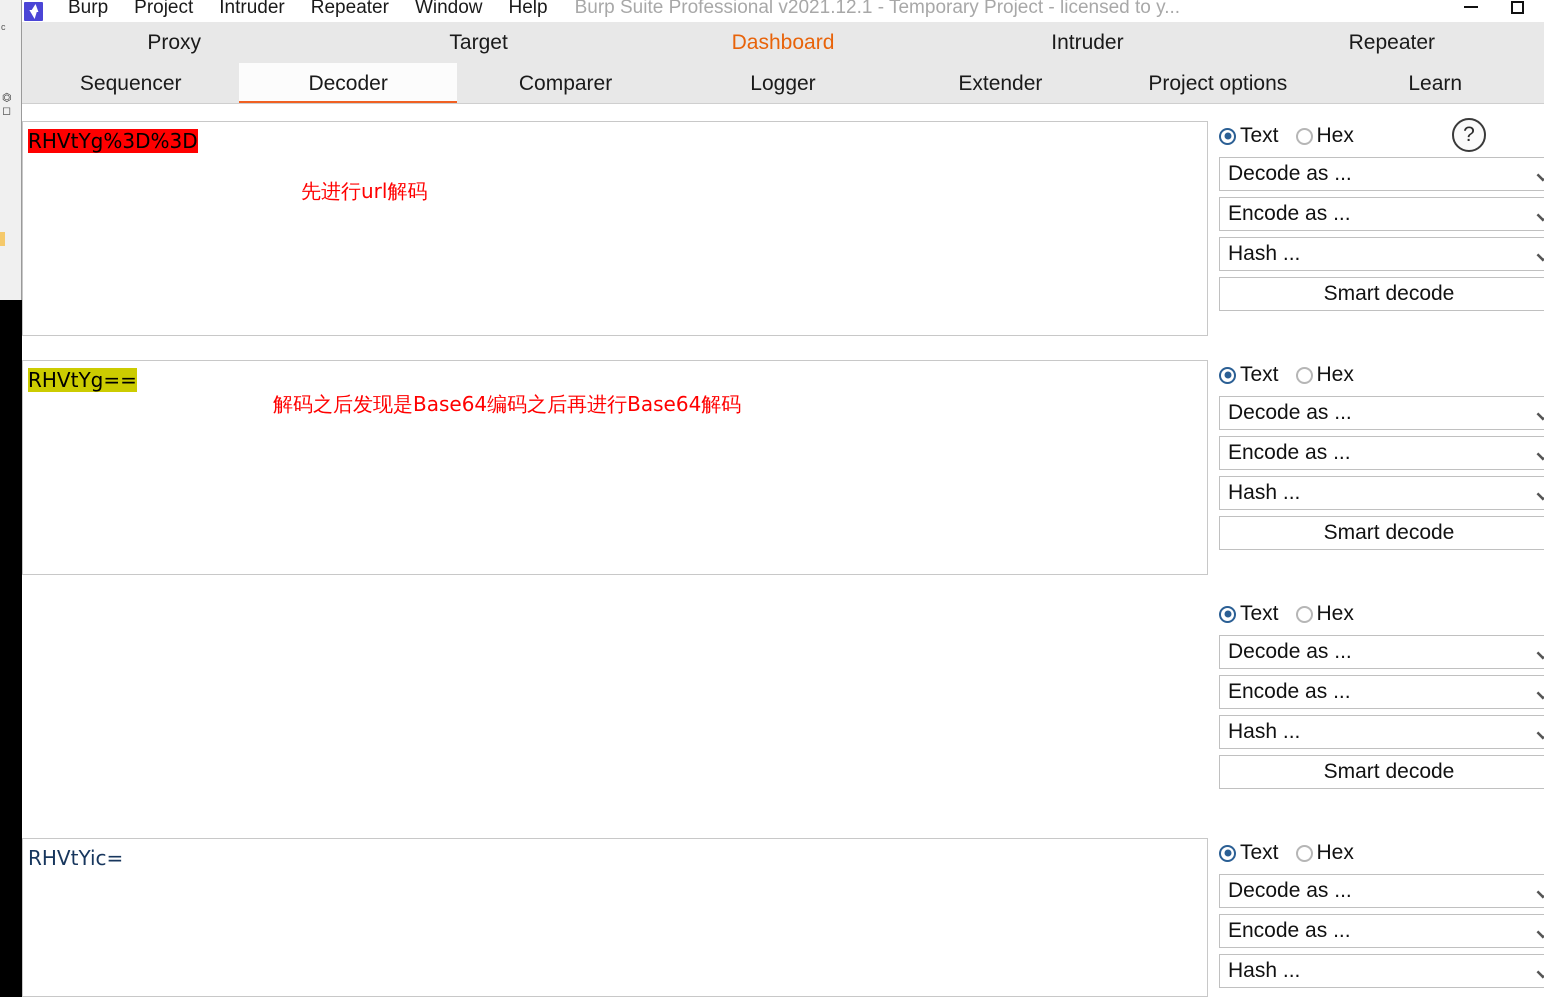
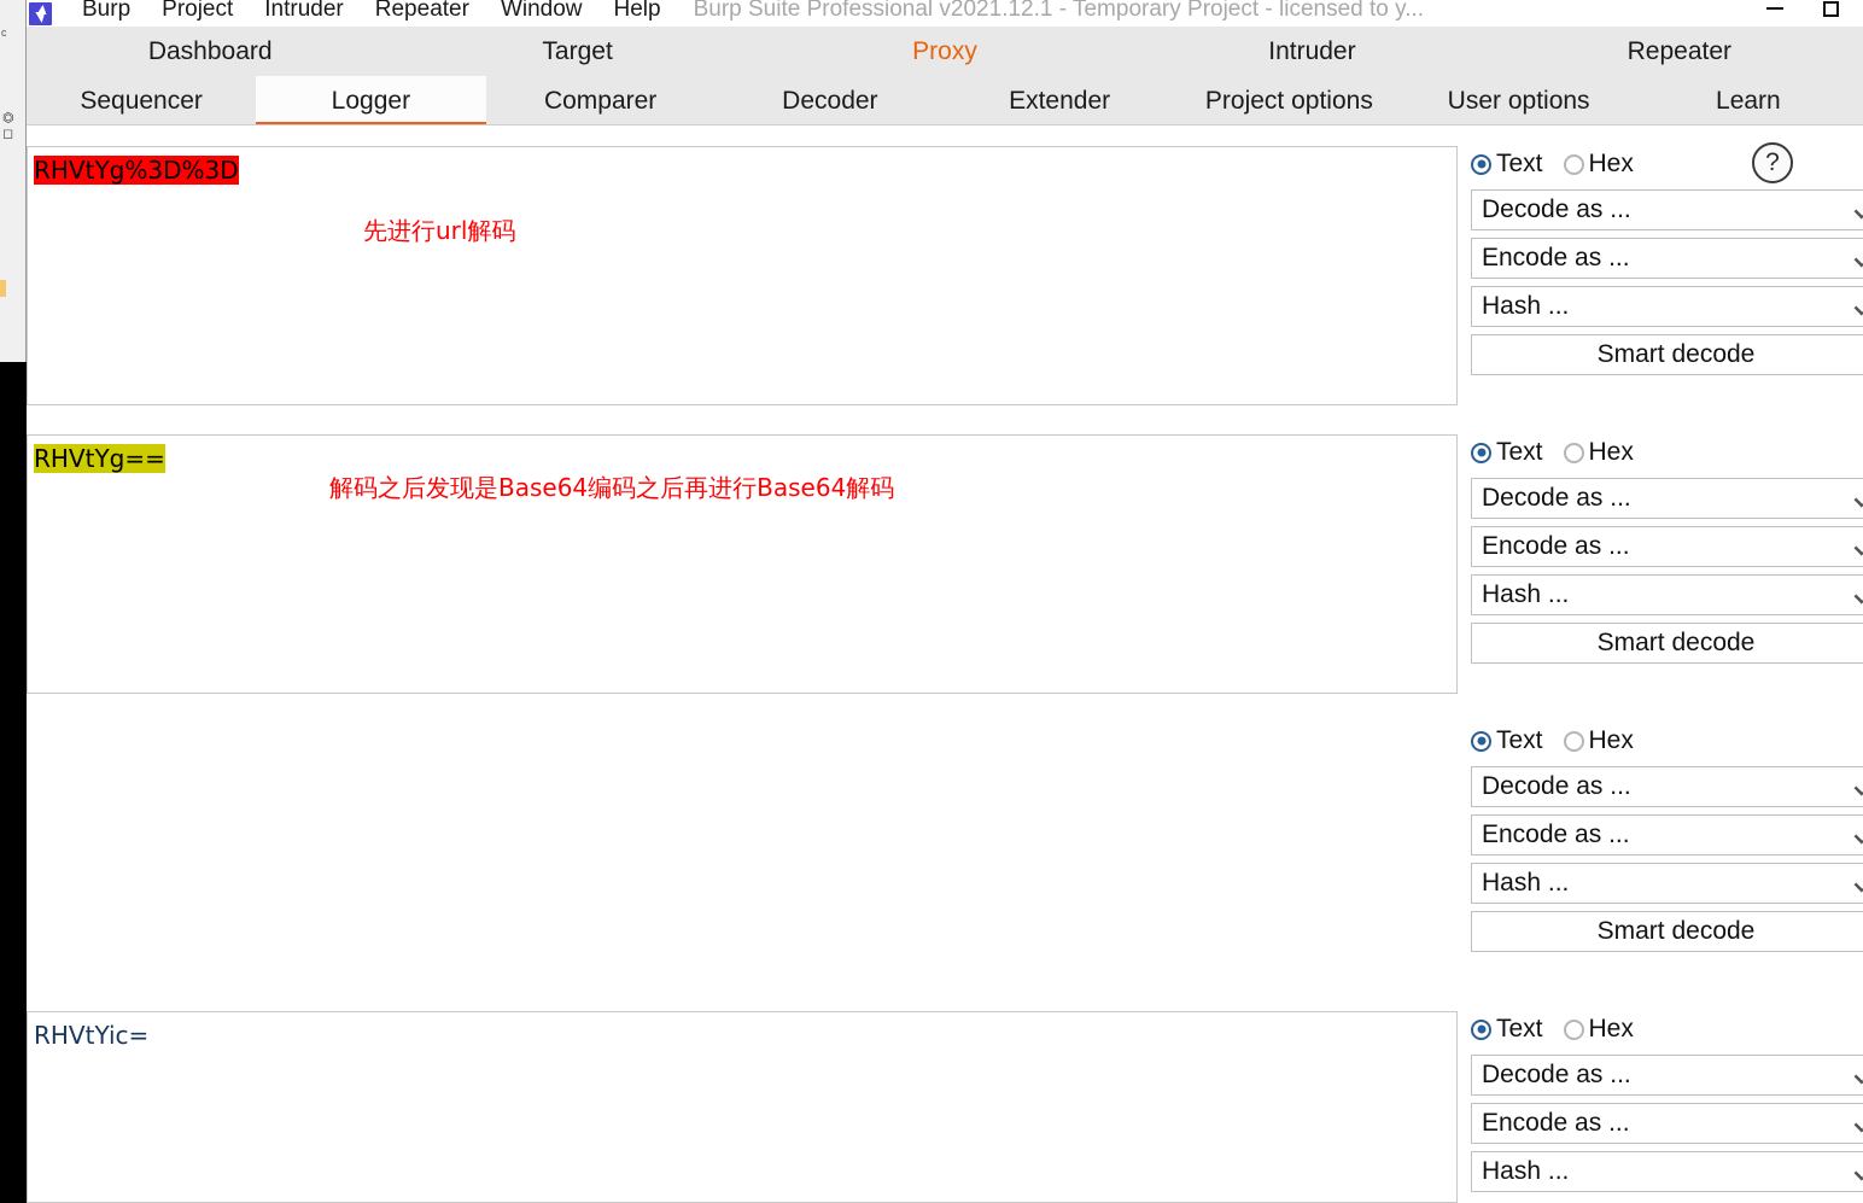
  c
  ⏣
  ◻
  Burp
  Project
  Intruder
  Repeater
  Window
  Help
  Burp Suite Professional v2021.12.1 - Temporary Project - licensed to y...
- Proxy
+ Dashboard
  Target
- Dashboard
+ Proxy
  Intruder
  Repeater
  Sequencer
- Decoder
+ Logger
  Comparer
- Logger
+ Decoder
  Extender
  Project options
+ User options
  Learn
  RHVtYg%3D%3D
  先进行url解码
  Text
  Hex
  ?
  Decode as ...
  Encode as ...
  Hash ...
  Smart decode
  RHVtYg==
  解码之后发现是Base64编码之后再进行Base64解码
  Text
  Hex
  Decode as ...
  Encode as ...
  Hash ...
  Smart decode
  Text
  Hex
  Decode as ...
  Encode as ...
  Hash ...
  Smart decode
  RHVtYic=
  Text
  Hex
  Decode as ...
  Encode as ...
  Hash ...
